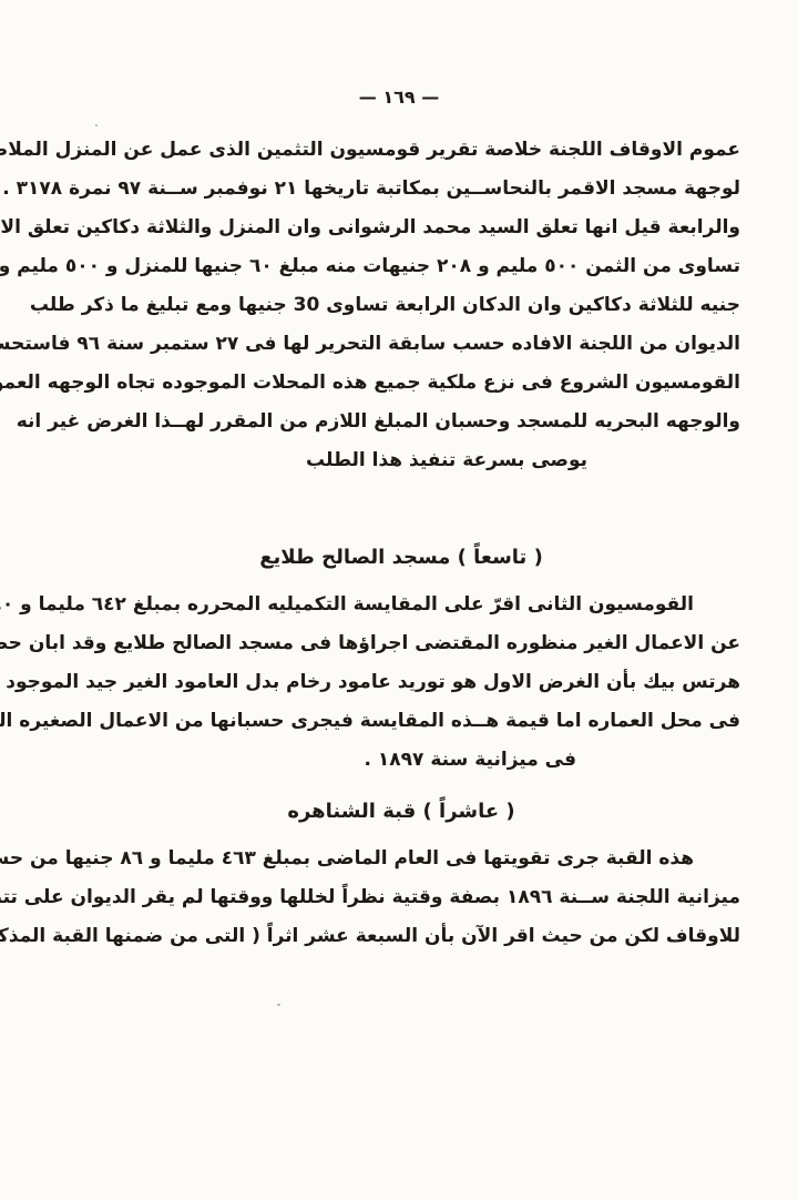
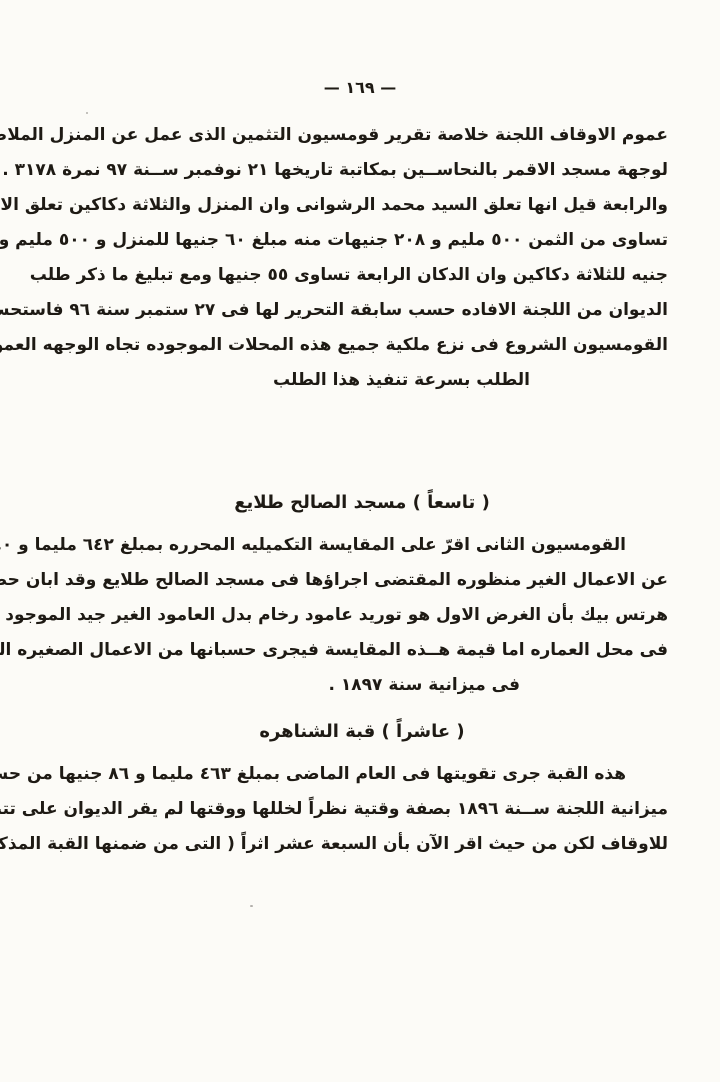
  — ١٦٩ —
  عموم الاوقاف اللجنة خلاصة تقرير قومسيون التثمين الذى عمل عن المنزل الملا
  لوجهة مسجد الاقمر بالنحاســين بمكاتبة تاريخها ٢١ نوفمبر ســنة ٩٧ نمرة ٣١٧٨ .
  والرابعة قيل انها تعلق السيد محمد الرشوانى وان المنزل والثلاثة دكاكين تعلق الا
  تساوى من الثمن ٥٠٠ مليم و ٢٠٨ جنيهات منه مبلغ ٦٠ جنيها للمنزل و ٥٠٠ مليم و
- جنيه للثلاثة دكاكين وان الدكان الرابعة تساوى 30 جنيها ومع تبليغ ما ذكر طلب
+ جنيه للثلاثة دكاكين وان الدكان الرابعة تساوى ٥٥ جنيها ومع تبليغ ما ذكر طلب
  الديوان من اللجنة الافاده حسب سابقة التحرير لها فى ٢٧ ستمبر سنة ٩٦ فاستحس
  القومسيون الشروع فى نزع ملكية جميع هذه المحلات الموجوده تجاه الوجهه العم
- والوجهه البحريه للمسجد وحسبان المبلغ اللازم من المقرر لهــذا الغرض غير انه
- يوصى بسرعة تنفيذ هذا الطلب
+ الطلب بسرعة تنفيذ هذا الطلب
  ( تاسعاً ) مسجد الصالح طلايع
  القومسيون الثانى اقرّ على المقايسة التكميليه المحرره بمبلغ ٦٤٢ مليما و ٠
  عن الاعمال الغير منظوره المقتضى اجراؤها فى مسجد الصالح طلايع وقد ابان ح
  هرتس بيك بأن الغرض الاول هو توريد عامود رخام بدل العامود الغير جيد الموجود
  فى محل العماره اما قيمة هــذه المقايسة فيجرى حسبانها من الاعمال الصغيره ال
  فى ميزانية سنة ١٨٩٧ .
  ( عاشراً ) قبة الشناهره
  هذه القبة جرى تقويتها فى العام الماضى بمبلغ ٤٦٣ مليما و ٨٦ جنيها من حس
  ميزانية اللجنة ســنة ١٨٩٦ بصفة وقتية نظراً لخللها ووقتها لم يقر الديوان على تت
  للاوقاف لكن من حيث اقر الآن بأن السبعة عشر اثراً ( التى من ضمنها القبة المذك
